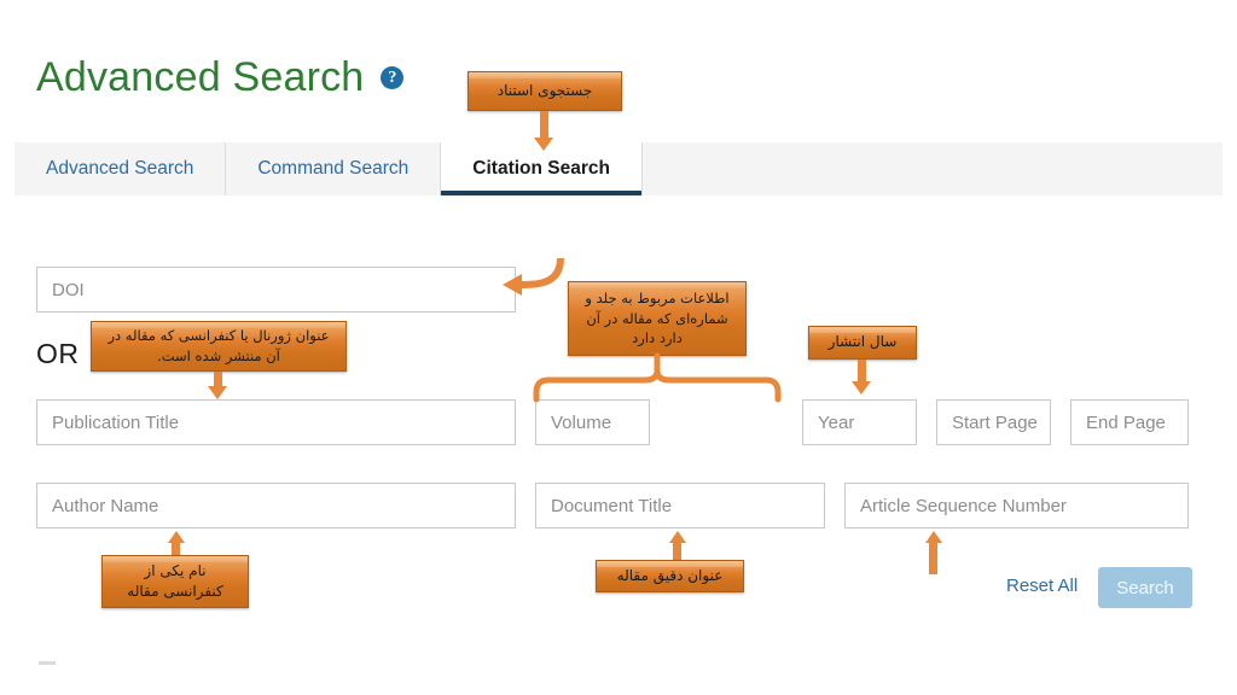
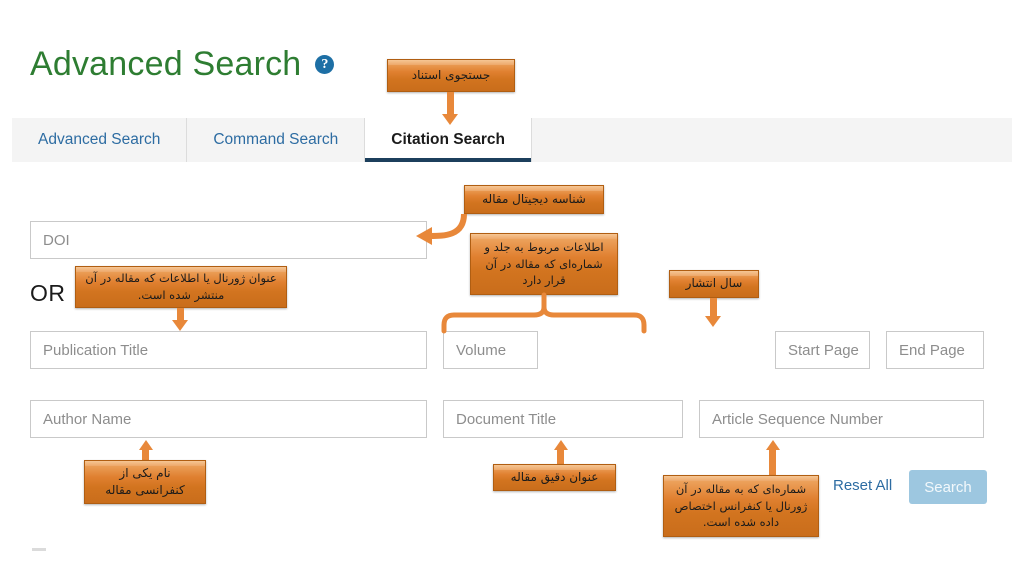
  Advanced Search
  ?
  Advanced Search
  Command Search
  Citation Search
  DOI
  OR
  Publication Title
  Volume
- Year
  Start Page
  End Page
  Author Name
  Document Title
  Article Sequence Number
  Reset All
  Search
  جستجوی استناد
+ شناسه دیجیتال مقاله
- عنوان ژورنال یا کنفرانسی که مقاله در آن منتشر شده است.
+ عنوان ژورنال یا اطلاعات که مقاله در آن منتشر شده است.
- اطلاعات مربوط به جلد و شماره‌ای که مقاله در آن دارد دارد
+ اطلاعات مربوط به جلد و شماره‌ای که مقاله در آن قرار دارد
  سال انتشار
  نام یکی از کنفرانسی مقاله
  عنوان دقیق مقاله
+ شماره‌ای که به مقاله در آن ژورنال یا کنفرانس اختصاص داده شده است.
